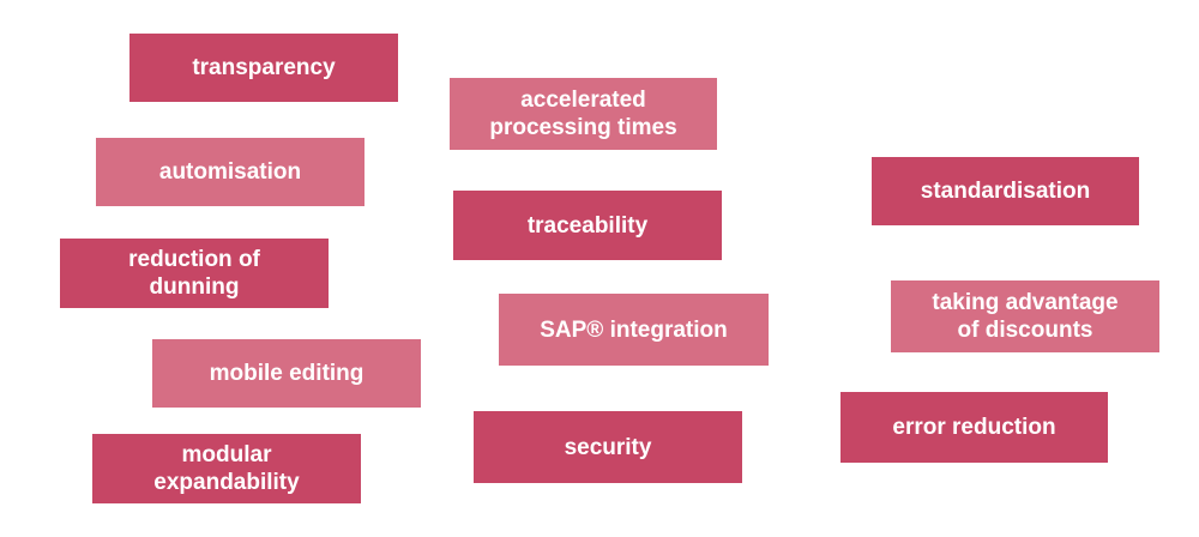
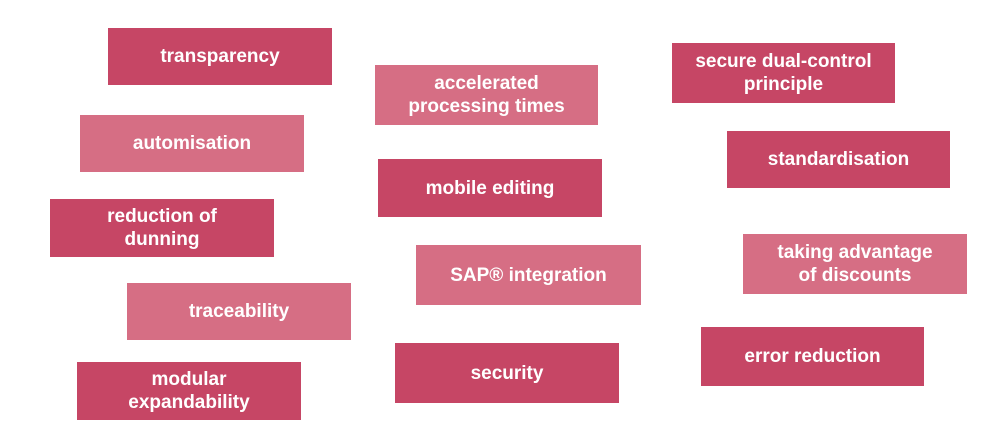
  transparency
  automisation
  reduction of
  dunning
- mobile editing
+ traceability
  modular
  expandability
  accelerated
  processing times
- traceability
+ mobile editing
  SAP® integration
  security
+ secure dual-control
+ principle
  standardisation
  taking advantage
  of discounts
  error reduction
